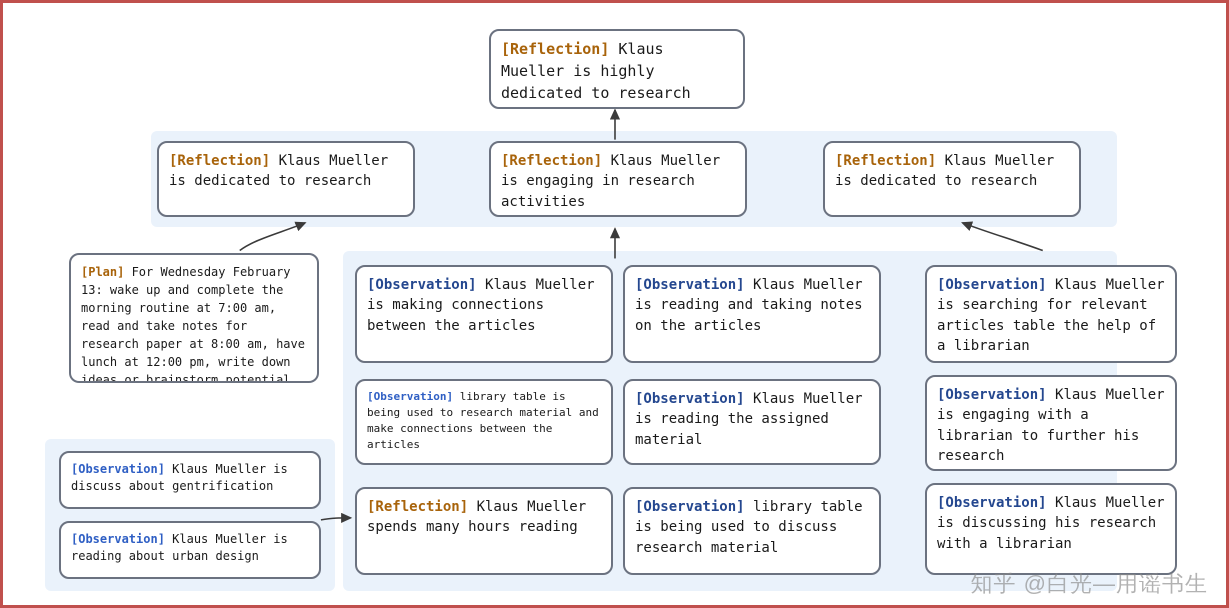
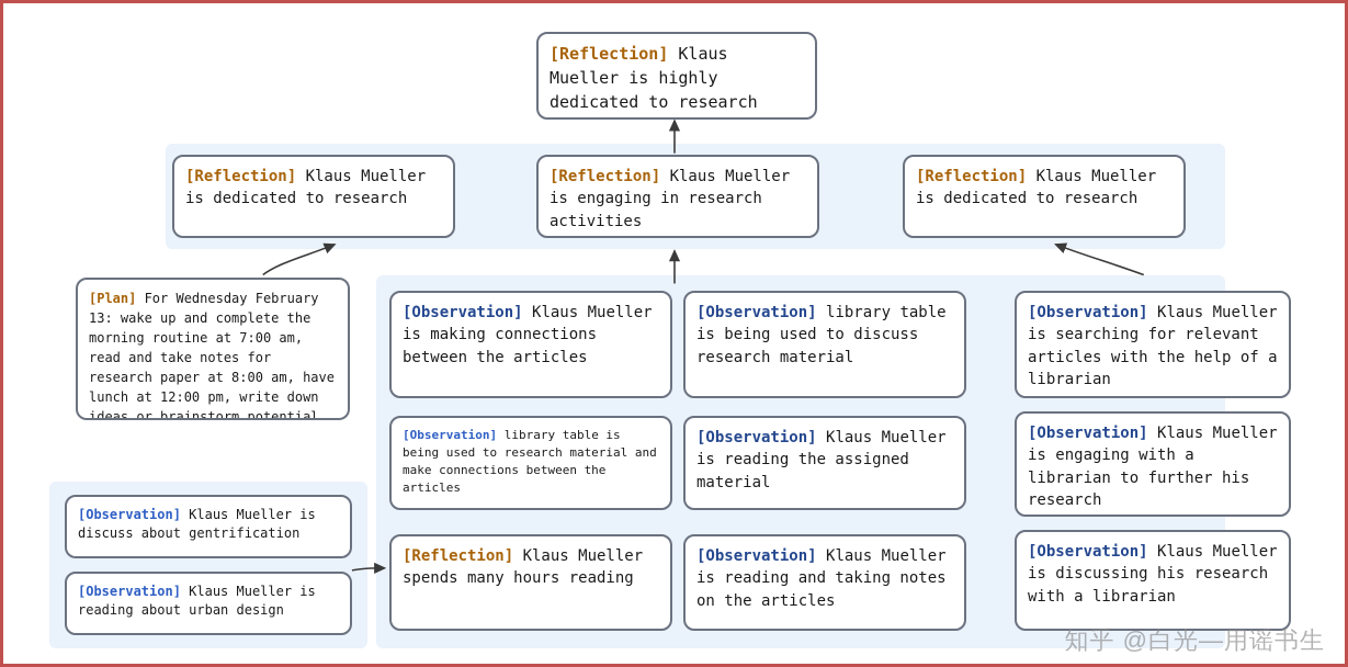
  [Reflection] Klaus Mueller is highly dedicated to research
  [Reflection] Klaus Mueller is dedicated to research
  [Reflection] Klaus Mueller is engaging in research activities
  [Reflection] Klaus Mueller is dedicated to research
  [Plan] For Wednesday February 13: wake up and complete the morning routine at 7:00 am, read and take notes for research paper at 8:00 am, have lunch at 12:00 pm, write down ideas or brainstorm potential
  [Observation] Klaus Mueller is discuss about gentrification
  [Observation] Klaus Mueller is reading about urban design
  [Observation] Klaus Mueller is making connections between the articles
  [Observation] library table is being used to research material and make connections between the articles
  [Reflection] Klaus Mueller spends many hours reading
- [Observation] Klaus Mueller is reading and taking notes on the articles
+ [Observation] library table is being used to discuss research material
  [Observation] Klaus Mueller is reading the assigned material
- [Observation] library table is being used to discuss research material
+ [Observation] Klaus Mueller is reading and taking notes on the articles
- [Observation] Klaus Mueller is searching for relevant articles table the help of a librarian
+ [Observation] Klaus Mueller is searching for relevant articles with the help of a librarian
  [Observation] Klaus Mueller is engaging with a librarian to further his research
  [Observation] Klaus Mueller is discussing his research with a librarian
  知乎 @白光—用谣书生
